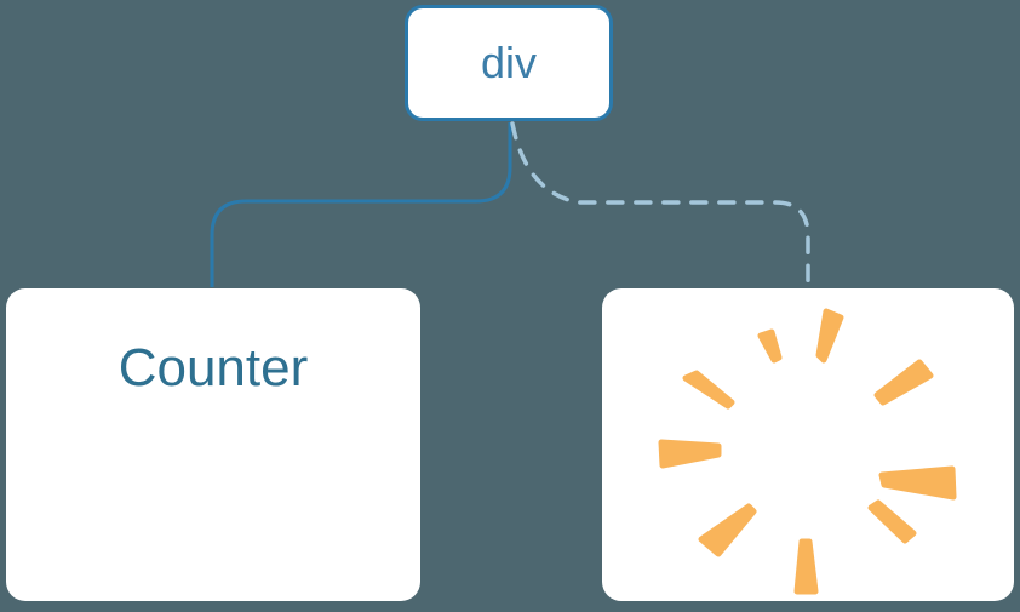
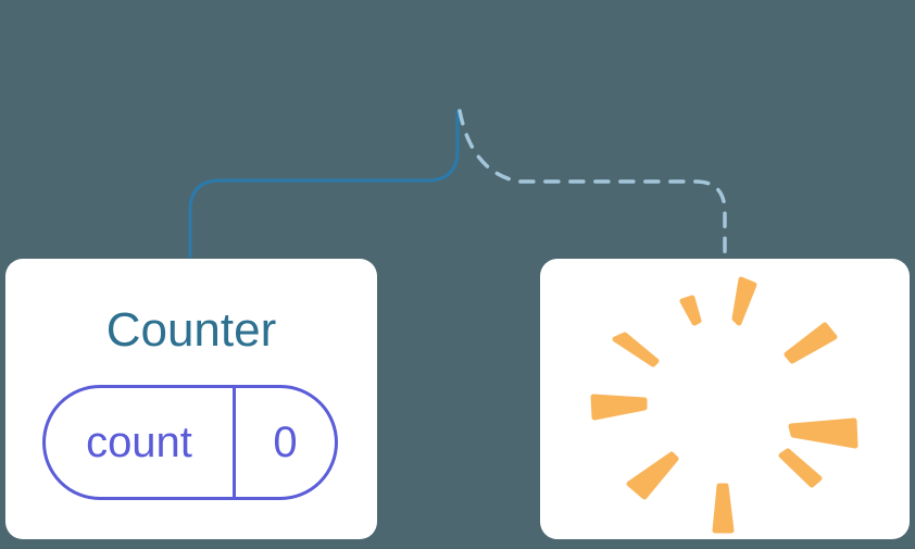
- div
  Counter
+ count
+ 0
